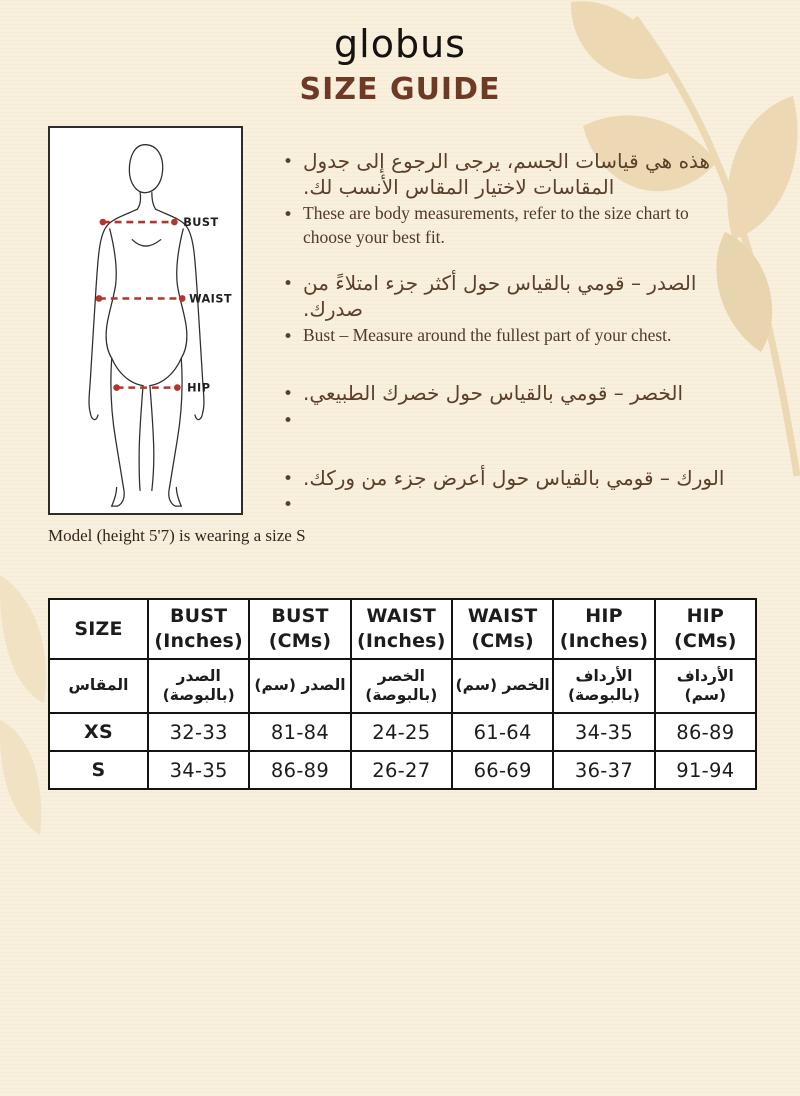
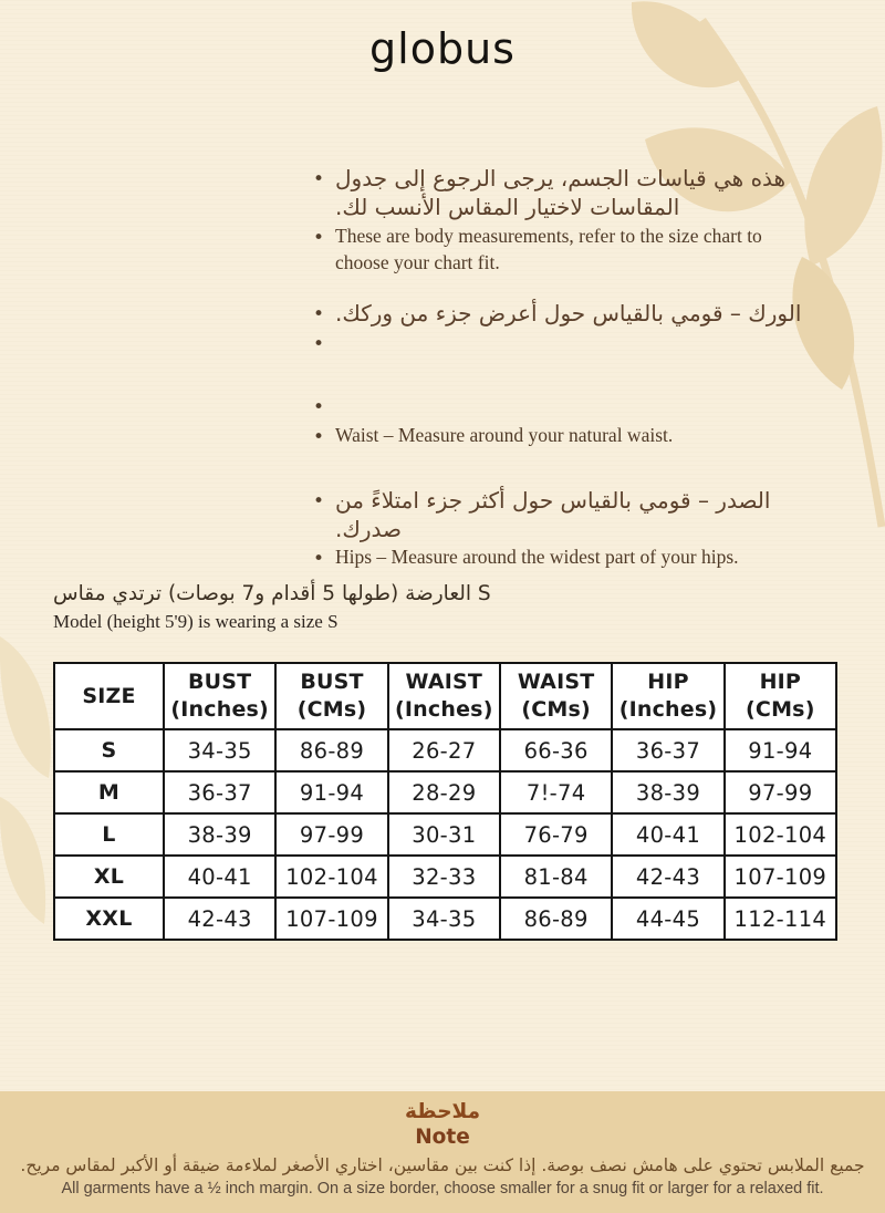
  globus
- SIZE GUIDE
- BUST
- WAIST
- HIP
  •
  هذه هي قياسات الجسم، يرجى الرجوع إلى جدول المقاسات لاختيار المقاس الأنسب لك.
  •
- These are body measurements, refer to the size chart to choose your best fit.
+ These are body measurements, refer to the size chart to choose your chart fit.
  •
- الصدر – قومي بالقياس حول أكثر جزء امتلاءً من صدرك.
+ الورك – قومي بالقياس حول أعرض جزء من وركك.
  •
- Bust – Measure around the fullest part of your chest.
  •
- الخصر – قومي بالقياس حول خصرك الطبيعي.
  •
+ Waist – Measure around your natural waist.
  •
- الورك – قومي بالقياس حول أعرض جزء من وركك.
+ الصدر – قومي بالقياس حول أكثر جزء امتلاءً من صدرك.
  •
+ Hips – Measure around the widest part of your hips.
+ العارضة (طولها 5 أقدام و7 بوصات) ترتدي مقاس S
- Model (height 5'7) is wearing a size S
+ Model (height 5'9) is wearing a size S
  SIZE	BUST (Inches)	BUST (CMs)	WAIST (Inches)	WAIST (CMs)	HIP (Inches)	HIP (CMs)
- المقاس	الصدر (بالبوصة)	الصدر (سم)	الخصر (بالبوصة)	الخصر (سم)	الأرداف (بالبوصة)	الأرداف (سم)
- XS	32-33	81-84	24-25	61-64	34-35	86-89
- S	34-35	86-89	26-27	66-69	36-37	91-94
+ S	34-35	86-89	26-27	66-36	36-37	91-94
+ M	36-37	91-94	28-29	7!-74	38-39	97-99
+ L	38-39	97-99	30-31	76-79	40-41	102-104
+ XL	40-41	102-104	32-33	81-84	42-43	107-109
+ XXL	42-43	107-109	34-35	86-89	44-45	112-114
+ ملاحظة
+ Note
+ جميع الملابس تحتوي على هامش نصف بوصة. إذا كنت بين مقاسين، اختاري الأصغر لملاءمة ضيقة أو الأكبر لمقاس مريح.
+ All garments have a ½ inch margin. On a size border, choose smaller for a snug fit or larger for a relaxed fit.
